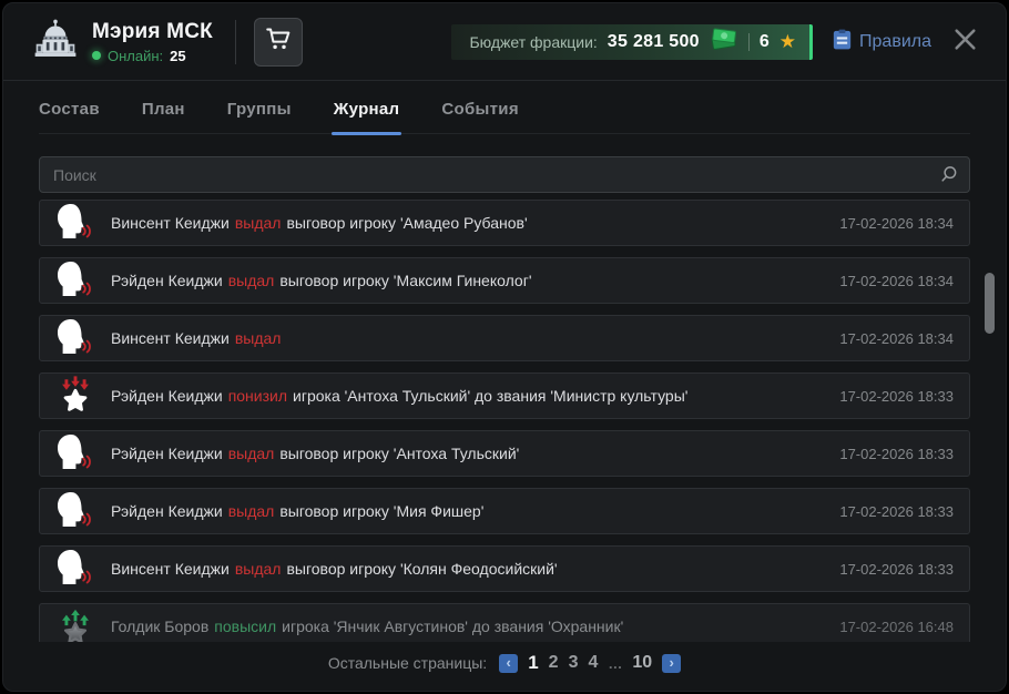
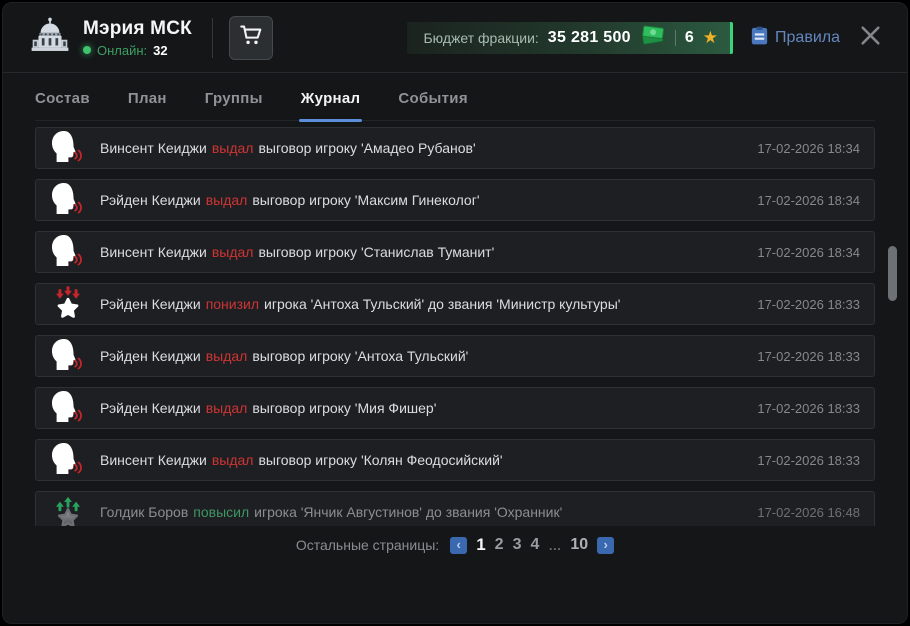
  Мэрия МСК
  Онлайн:
- 25
+ 32
  Бюджет фракции:
  35 281 500
  6
  ★
  Правила
  Состав
  План
  Группы
  Журнал
  События
- Поиск
  Винсент Кеиджи
  выдал
  выговор игроку 'Амадео Рубанов'
  17-02-2026 18:34
  Рэйден Кеиджи
  выдал
  выговор игроку 'Максим Гинеколог'
  17-02-2026 18:34
  Винсент Кеиджи
  выдал
+ выговор игроку 'Станислав Туманит'
  17-02-2026 18:34
  Рэйден Кеиджи
  понизил
  игрока 'Антоха Тульский' до звания 'Министр культуры'
  17-02-2026 18:33
  Рэйден Кеиджи
  выдал
  выговор игроку 'Антоха Тульский'
  17-02-2026 18:33
  Рэйден Кеиджи
  выдал
  выговор игроку 'Мия Фишер'
  17-02-2026 18:33
  Винсент Кеиджи
  выдал
  выговор игроку 'Колян Феодосийский'
  17-02-2026 18:33
  Голдик Боров
  повысил
  игрока 'Янчик Августинов' до звания 'Охранник'
  17-02-2026 16:48
  Остальные страницы:
  ‹
  1
  2
  3
  4
  …
  10
  ›
